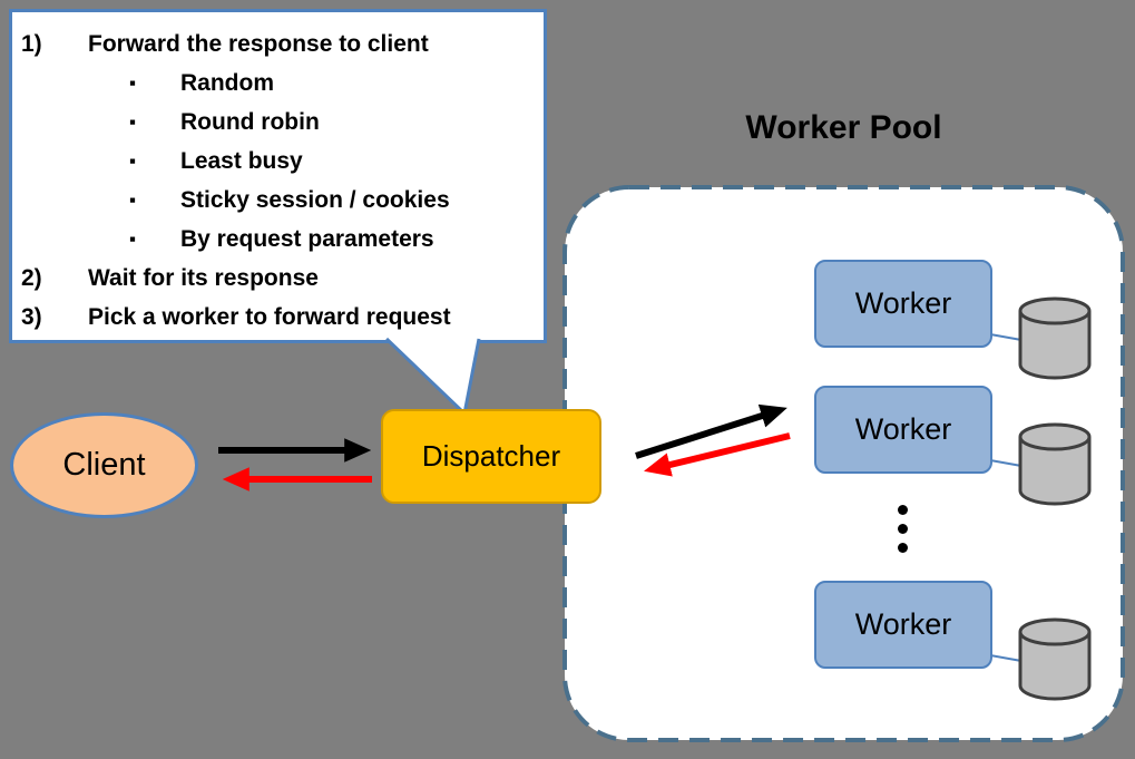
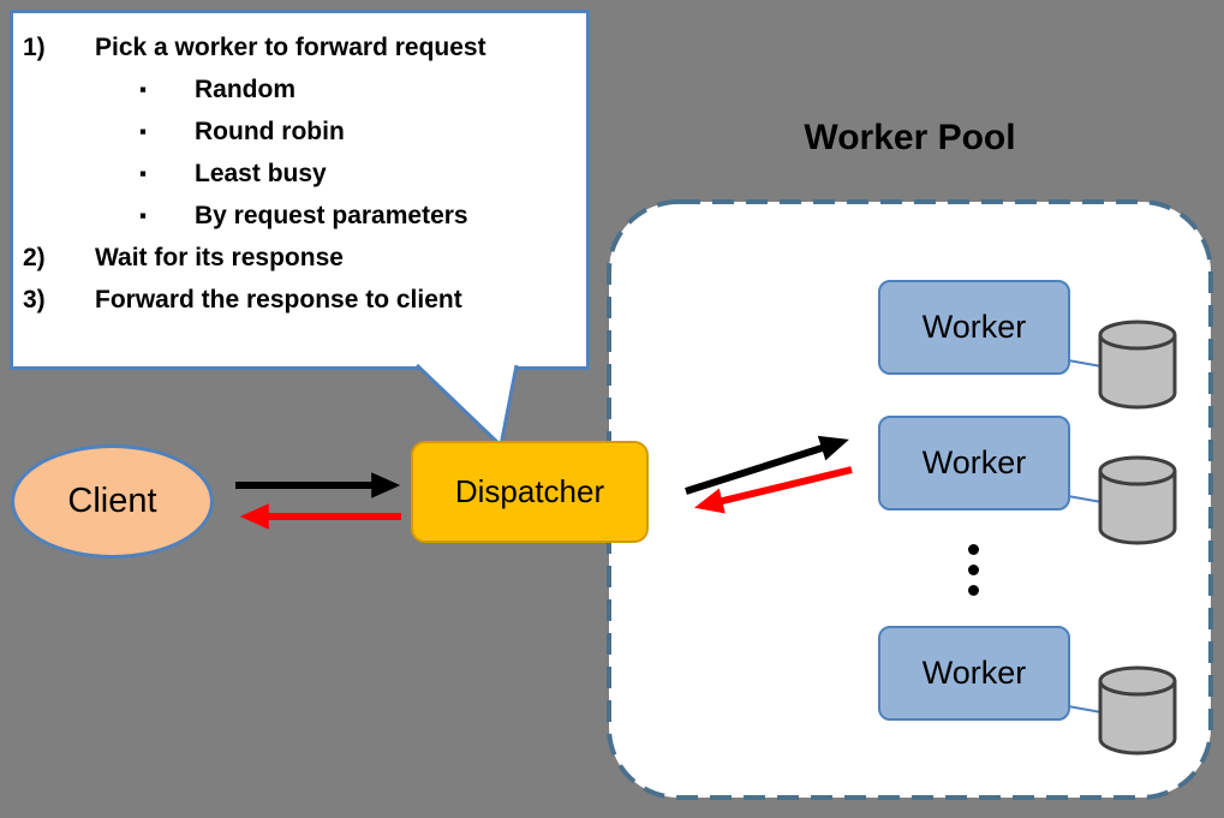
  Worker Pool
- 1) Forward the response to client
+ 1) Pick a worker to forward request
  ▪ Random
  ▪ Round robin
  ▪ Least busy
- ▪ Sticky session / cookies
  ▪ By request parameters
  2) Wait for its response
- 3) Pick a worker to forward request
+ 3) Forward the response to client
  Client
  Dispatcher
  Worker
  Worker
  Worker
